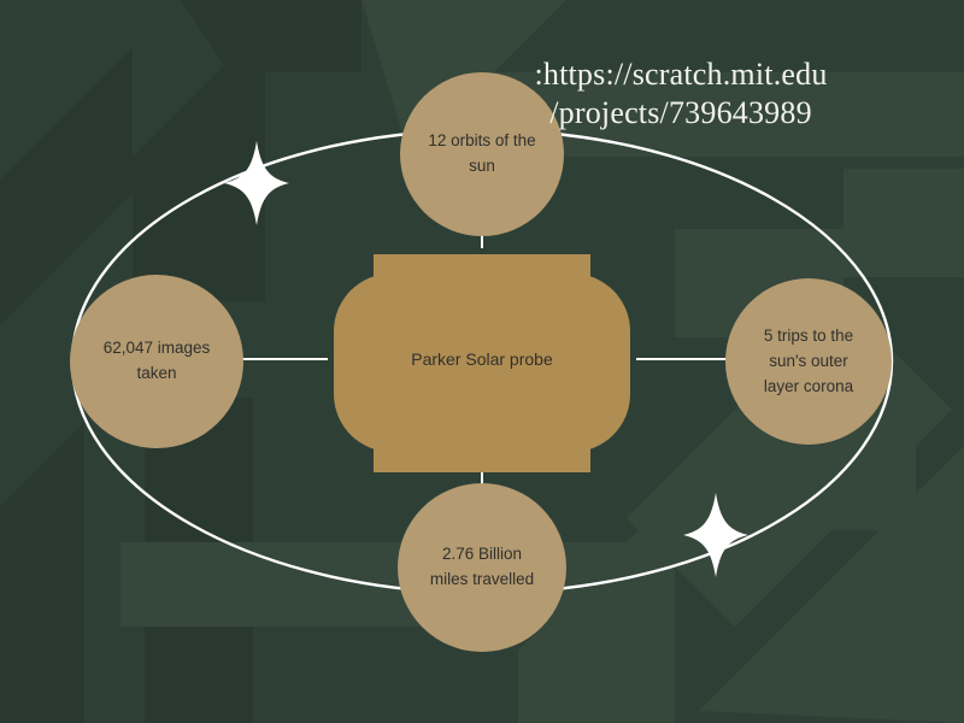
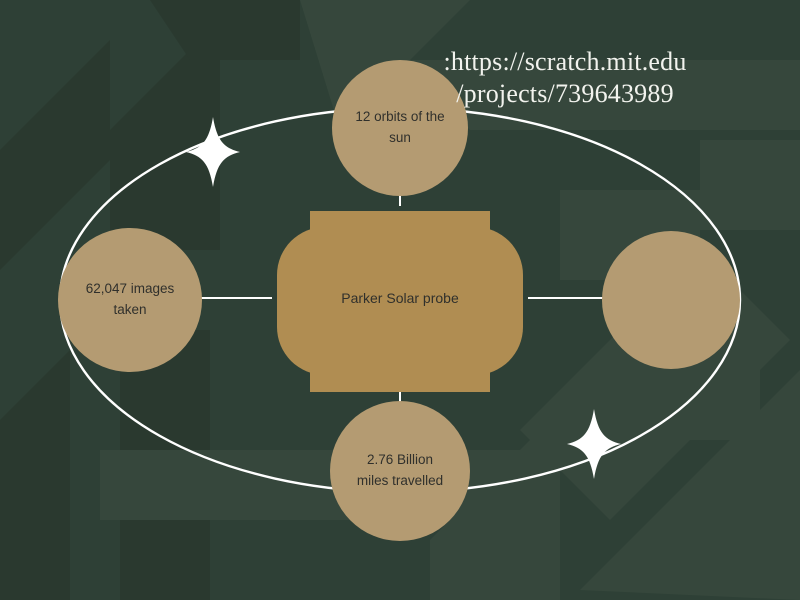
  :https://scratch.mit.edu
  /projects/739643989
  Parker Solar probe
  12 orbits of the
  sun
  62,047 images
  taken
- 5 trips to the
- sun's outer
- layer corona
  2.76 Billion
  miles travelled
